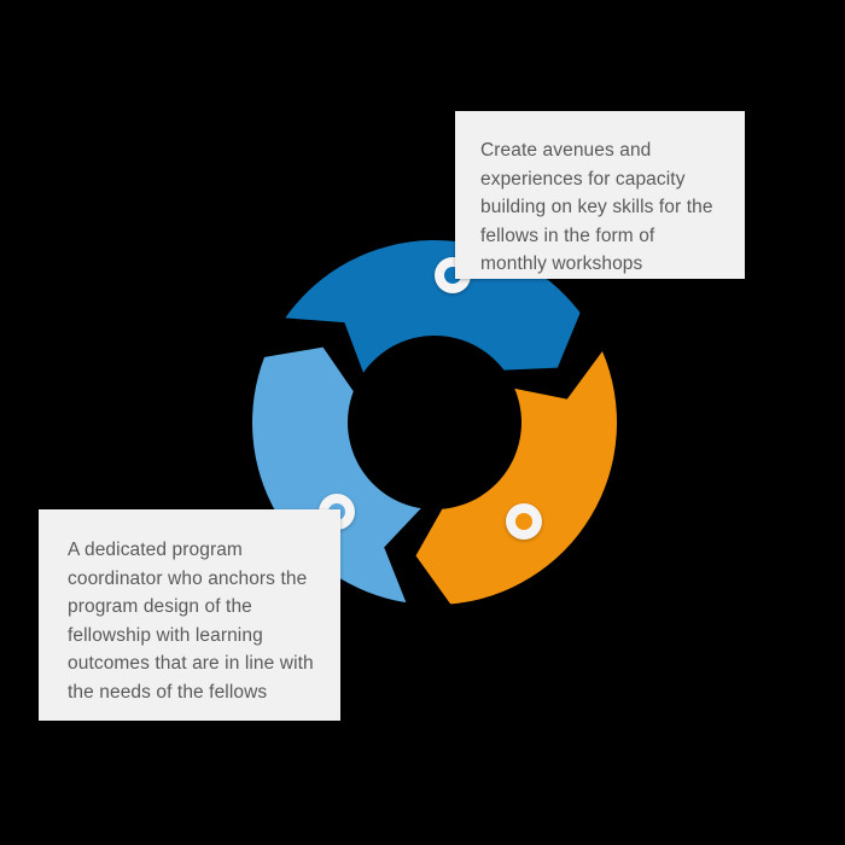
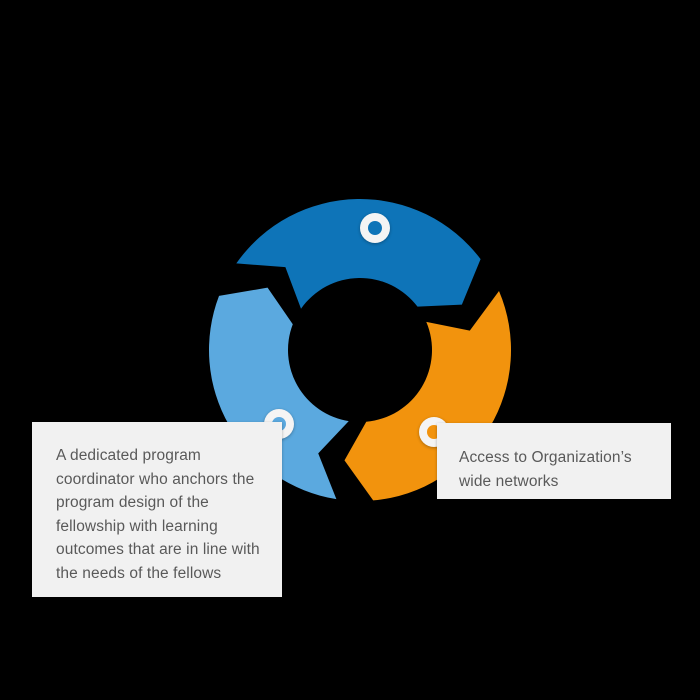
- Create avenues and experiences for capacity building on key skills for the fellows in the form of monthly workshops
  A dedicated program coordinator who anchors the program design of the fellowship with learning outcomes that are in line with the needs of the fellows
+ Access to Organization’s wide networks
